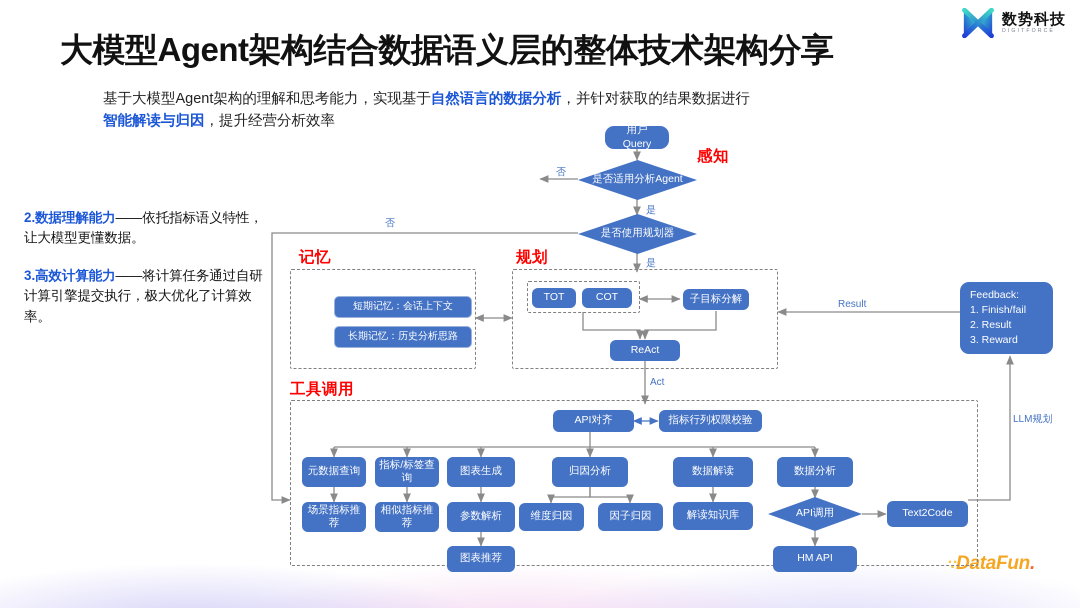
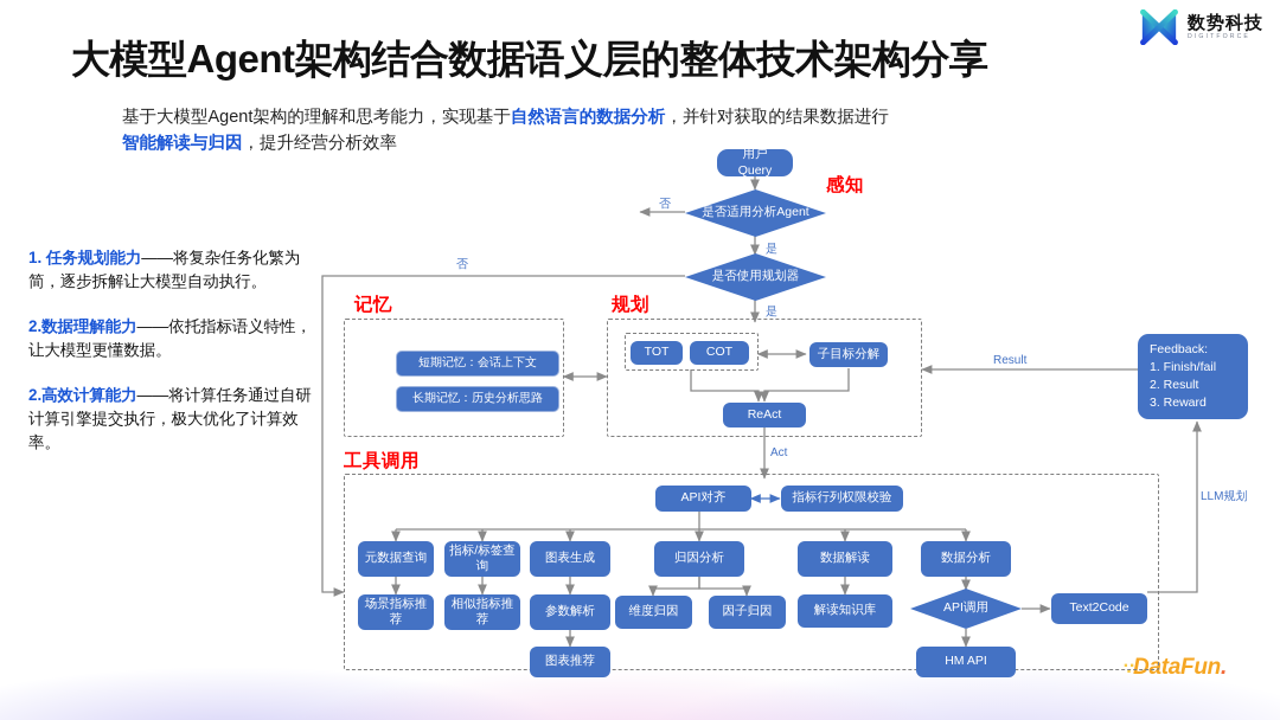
  大模型Agent架构结合数据语义层的整体技术架构分享
  基于大模型Agent架构的理解和思考能力，实现基于自然语言的数据分析，并针对获取的结果数据进行
  智能解读与归因，提升经营分析效率
  数势科技
  ∵DataFun.
+ 1. 任务规划能力——将复杂任务化繁为简，逐步拆解让大模型自动执行。
  2.数据理解能力——依托指标语义特性，让大模型更懂数据。
- 3.高效计算能力——将计算任务通过自研计算引擎提交执行，极大优化了计算效率。
+ 2.高效计算能力——将计算任务通过自研计算引擎提交执行，极大优化了计算效率。
  感知
  记忆
  规划
  工具调用
  用户
  Query
  是否适用分析Agent
  是否使用规划器
  短期记忆：会话上下文
  长期记忆：历史分析思路
  TOT
  COT
  子目标分解
  ReAct
  Feedback:
  1. Finish/fail
  2. Result
  3. Reward
  API对齐
  指标行列权限校验
  元数据查询
  指标/标签查询
  图表生成
  归因分析
  数据解读
  数据分析
  场景指标推荐
  相似指标推荐
  参数解析
  维度归因
  因子归因
  解读知识库
  API调用
  Text2Code
  图表推荐
  HM API
  否
  是
  否
  是
  Act
  Result
  LLM规划
